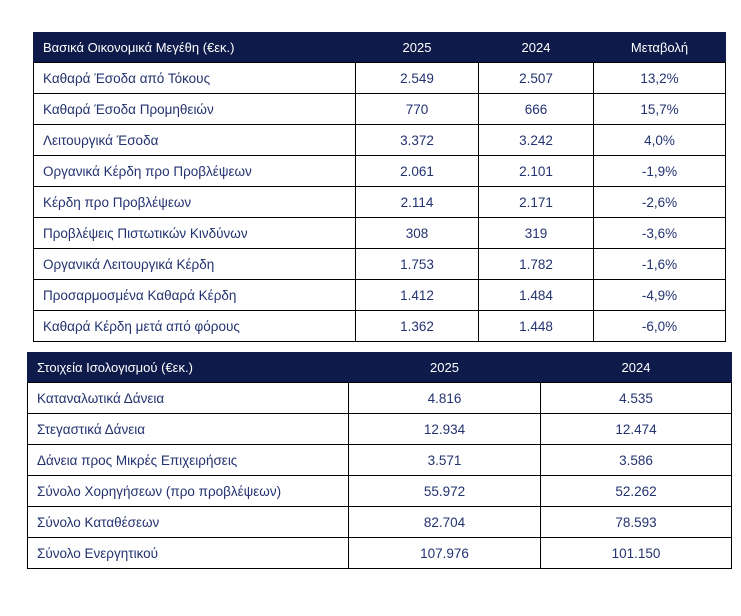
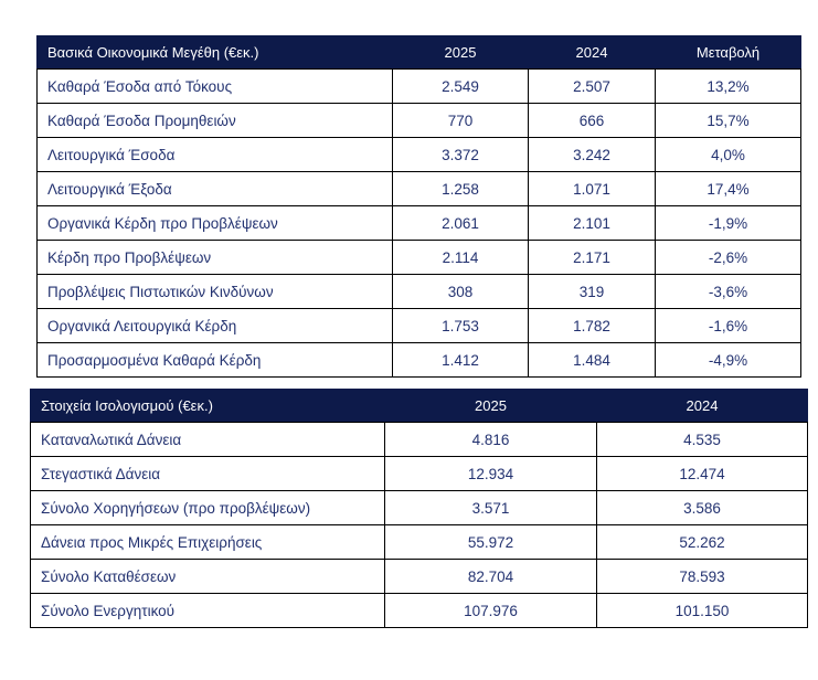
  Βασικά Οικονομικά Μεγέθη (€εκ.)	2025	2024	Μεταβολή
  Καθαρά Έσοδα από Τόκους	2.549	2.507	13,2%
  Καθαρά Έσοδα Προμηθειών	770	666	15,7%
  Λειτουργικά Έσοδα	3.372	3.242	4,0%
+ Λειτουργικά Έξοδα	1.258	1.071	17,4%
  Οργανικά Κέρδη προ Προβλέψεων	2.061	2.101	-1,9%
  Κέρδη προ Προβλέψεων	2.114	2.171	-2,6%
  Προβλέψεις Πιστωτικών Κινδύνων	308	319	-3,6%
  Οργανικά Λειτουργικά Κέρδη	1.753	1.782	-1,6%
  Προσαρμοσμένα Καθαρά Κέρδη	1.412	1.484	-4,9%
- Καθαρά Κέρδη μετά από φόρους	1.362	1.448	-6,0%
  Στοιχεία Ισολογισμού (€εκ.)	2025	2024
  Καταναλωτικά Δάνεια	4.816	4.535
  Στεγαστικά Δάνεια	12.934	12.474
- Δάνεια προς Μικρές Επιχειρήσεις	3.571	3.586
+ Σύνολο Χορηγήσεων (προ προβλέψεων)	3.571	3.586
- Σύνολο Χορηγήσεων (προ προβλέψεων)	55.972	52.262
+ Δάνεια προς Μικρές Επιχειρήσεις	55.972	52.262
  Σύνολο Καταθέσεων	82.704	78.593
  Σύνολο Ενεργητικού	107.976	101.150
